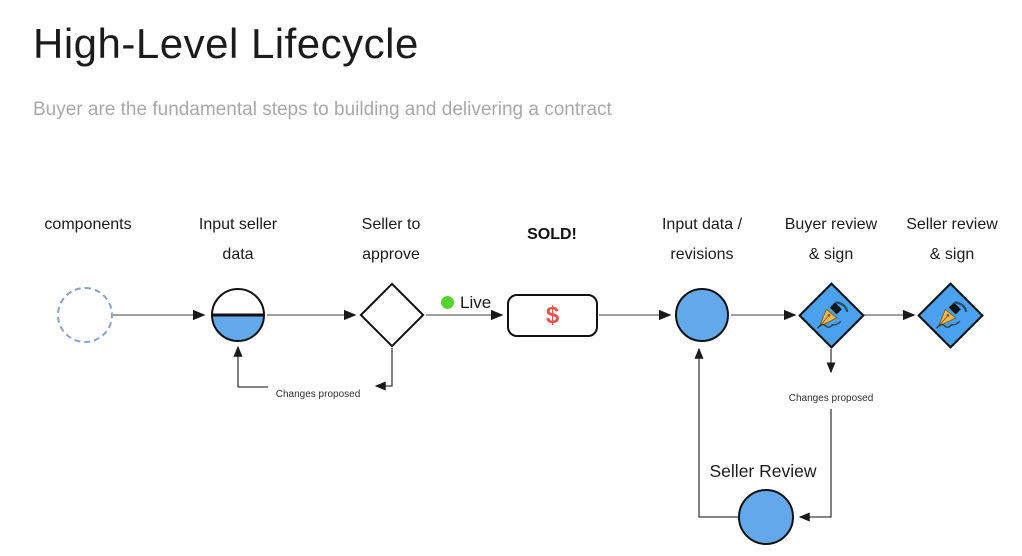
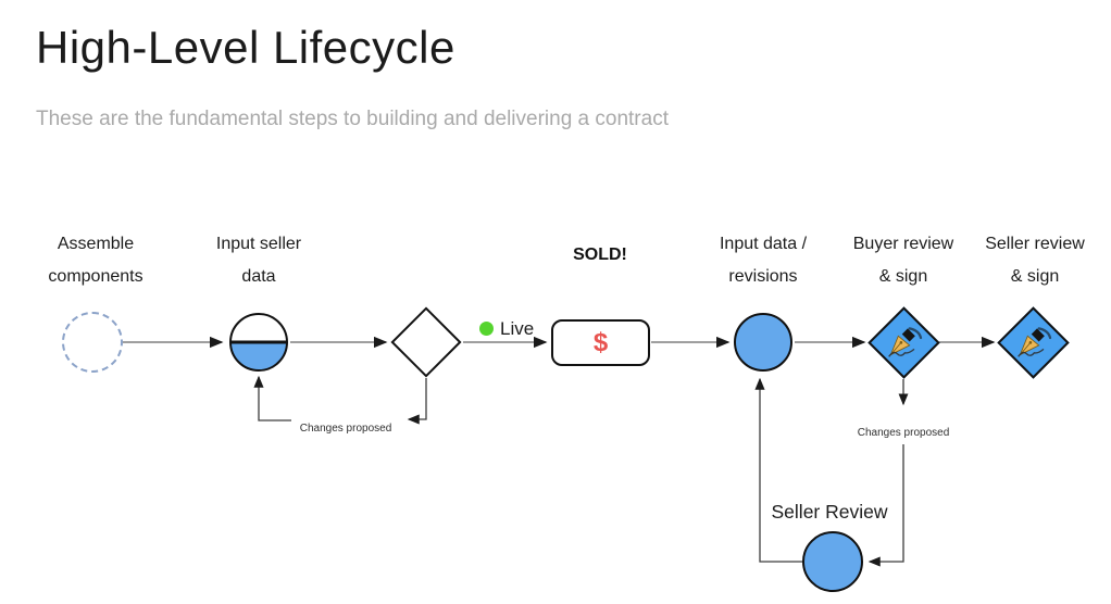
  High-Level Lifecycle
- Buyer are the fundamental steps to building and delivering a contract
+ These are the fundamental steps to building and delivering a contract
+ Assemble
  components
  Input seller
  data
- Seller to
- approve
  SOLD!
  Input data /
  revisions
  Buyer review
  & sign
  Seller review
  & sign
  Live
  $
  Changes proposed
  Changes proposed
  Seller Review
